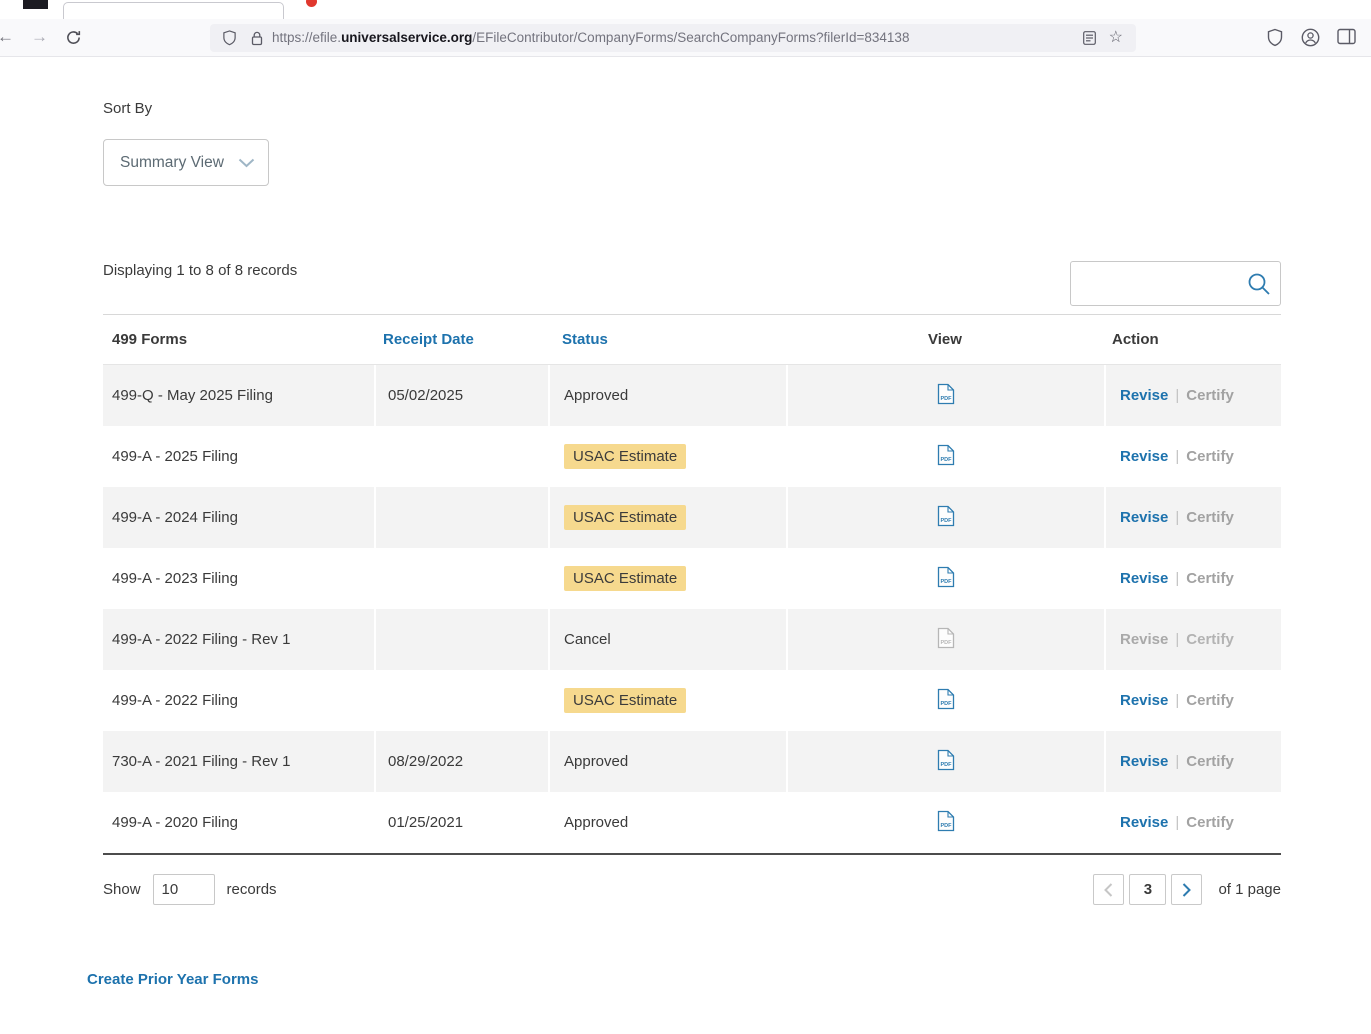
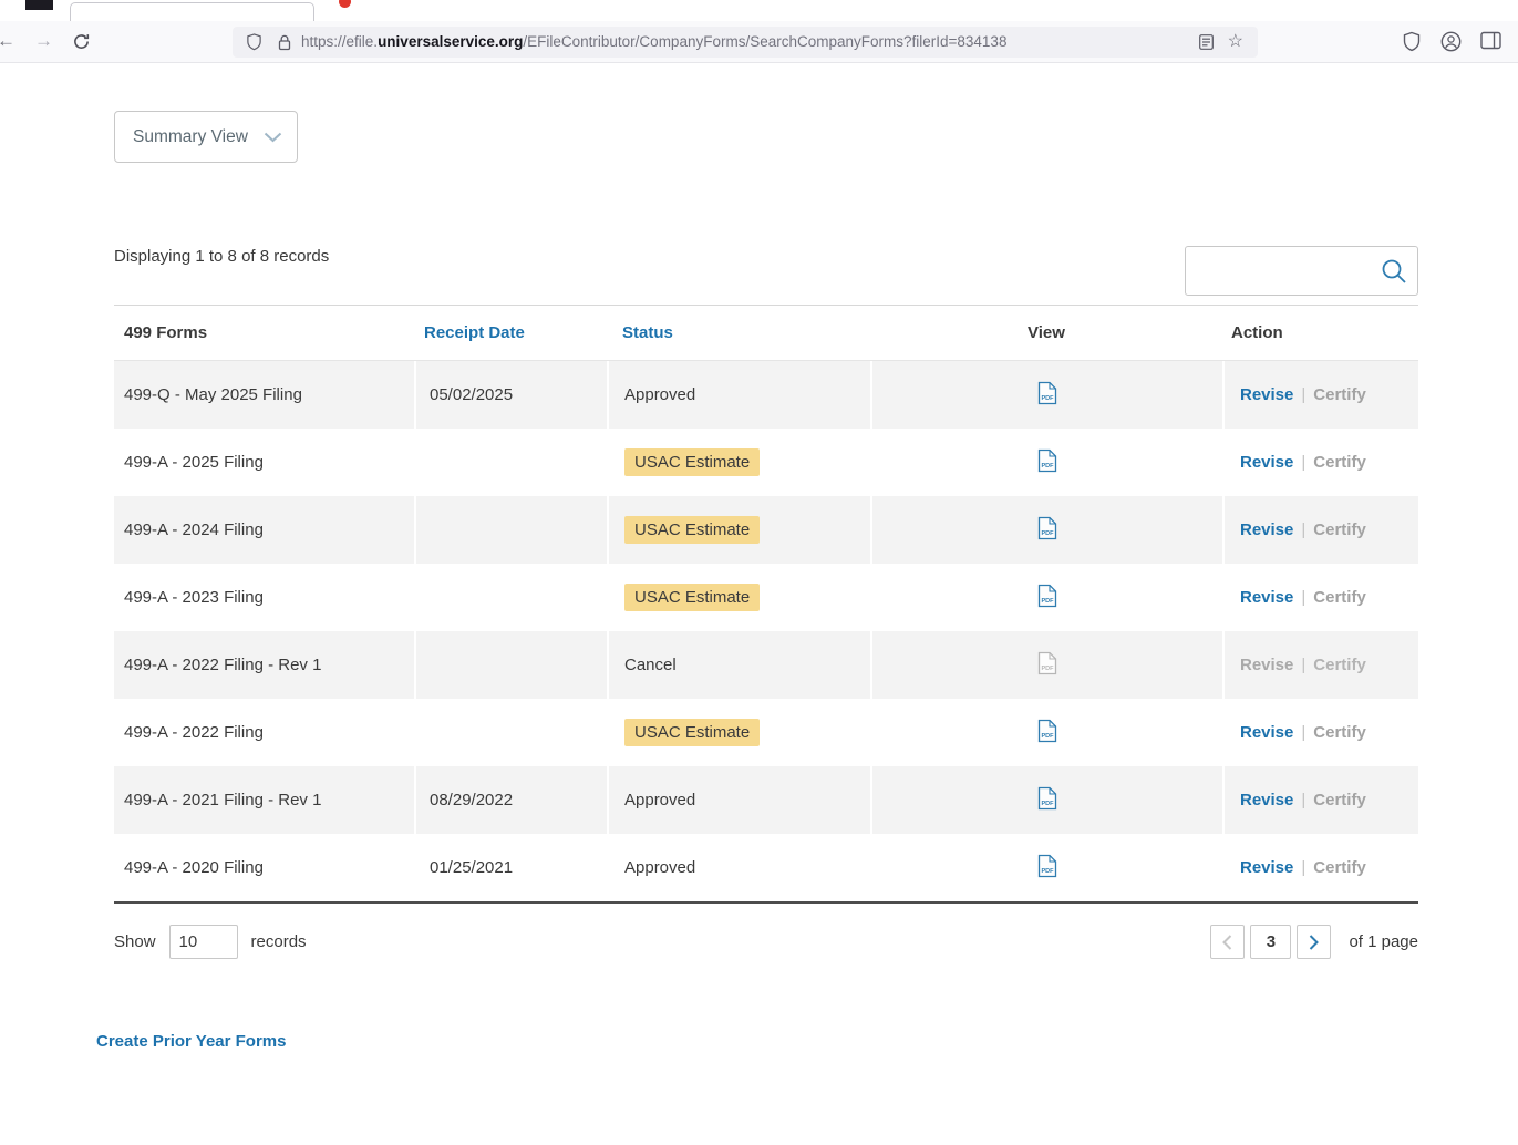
  ←
  →
  https://efile.universalservice.org/EFileContributor/CompanyForms/SearchCompanyForms?filerId=834138
  ☆
- Sort By
  Summary View
  Displaying 1 to 8 of 8 records
  499 Forms	Receipt Date	Status	View	Action
  499-Q - May 2025 Filing	05/02/2025	Approved		Revise | Certify
  499-A - 2025 Filing		USAC Estimate		Revise | Certify
  499-A - 2024 Filing		USAC Estimate		Revise | Certify
  499-A - 2023 Filing		USAC Estimate		Revise | Certify
  499-A - 2022 Filing - Rev 1		Cancel		Revise | Certify
  499-A - 2022 Filing		USAC Estimate		Revise | Certify
- 730-A - 2021 Filing - Rev 1	08/29/2022	Approved		Revise | Certify
+ 499-A - 2021 Filing - Rev 1	08/29/2022	Approved		Revise | Certify
  499-A - 2020 Filing	01/25/2021	Approved		Revise | Certify
  Show
  10
  records
  3
  of 1 page
  Create Prior Year Forms
